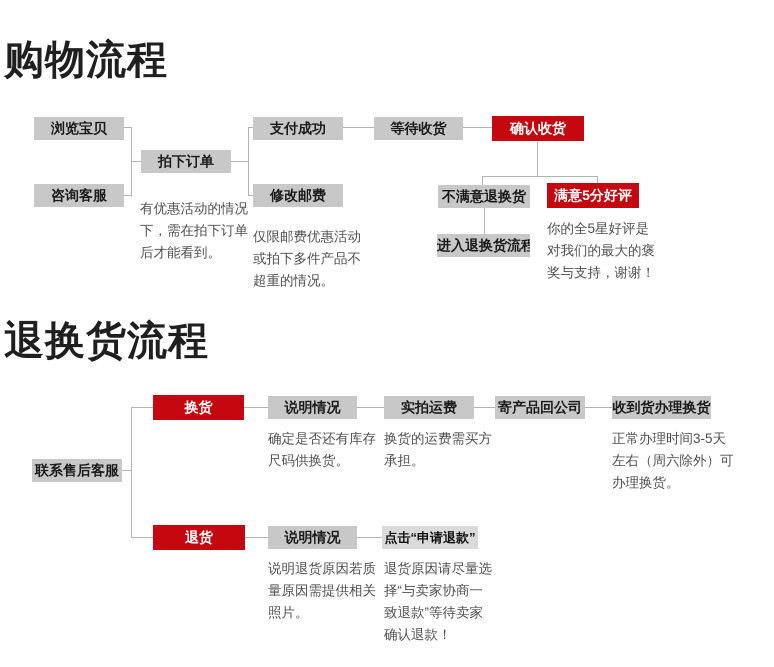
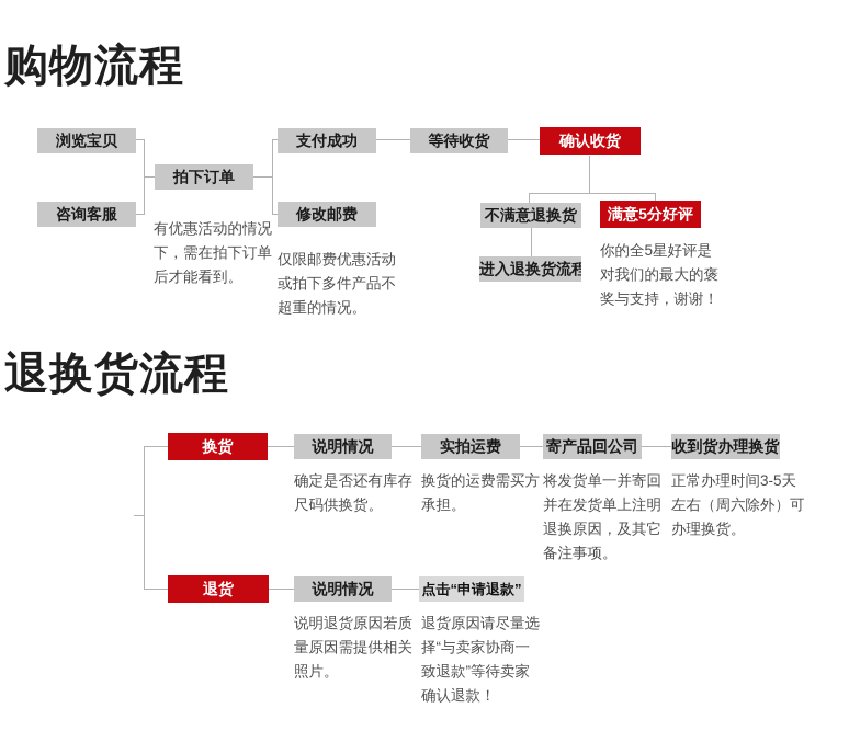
  购物流程
  浏览宝贝
  咨询客服
  拍下订单
  支付成功
  修改邮费
  等待收货
  确认收货
  不满意退换货
  满意5分好评
  进入退换货流程
  有优惠活动的情况
  下，需在拍下订单
  后才能看到。
  仅限邮费优惠活动
  或拍下多件产品不
  超重的情况。
  你的全5星好评是
  对我们的最大的褒
  奖与支持，谢谢！
  退换货流程
- 联系售后客服
  换货
  说明情况
  实拍运费
  寄产品回公司
  收到货办理换货
  退货
  说明情况
  点击“申请退款”
  确定是否还有库存
  尺码供换货。
  换货的运费需买方
  承担。
+ 将发货单一并寄回
+ 并在发货单上注明
+ 退换原因，及其它
+ 备注事项。
  正常办理时间3-5天
  左右（周六除外）可
  办理换货。
  说明退货原因若质
  量原因需提供相关
  照片。
  退货原因请尽量选
  择“与卖家协商一
  致退款”等待卖家
  确认退款！
